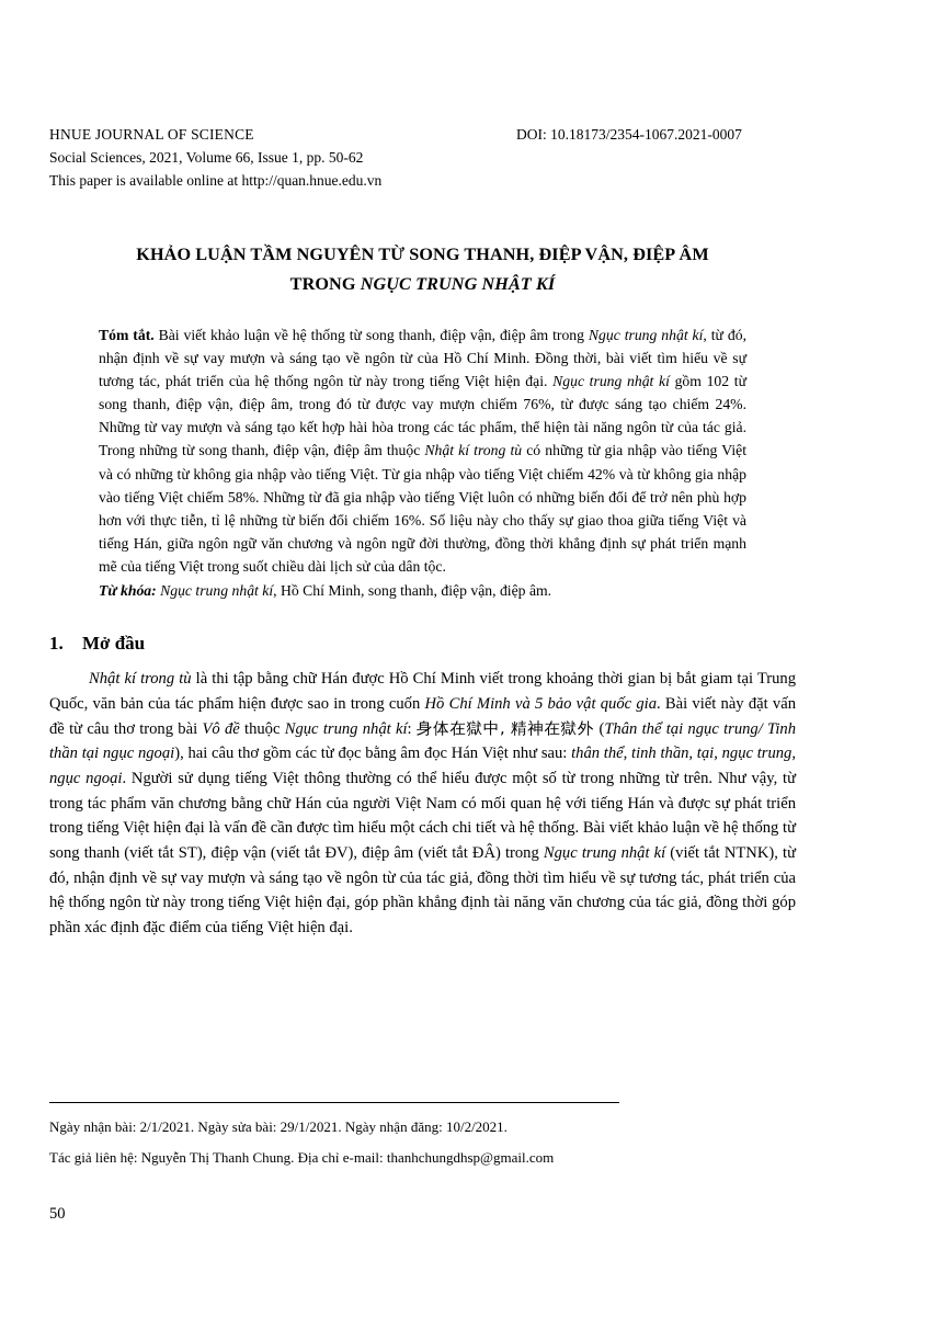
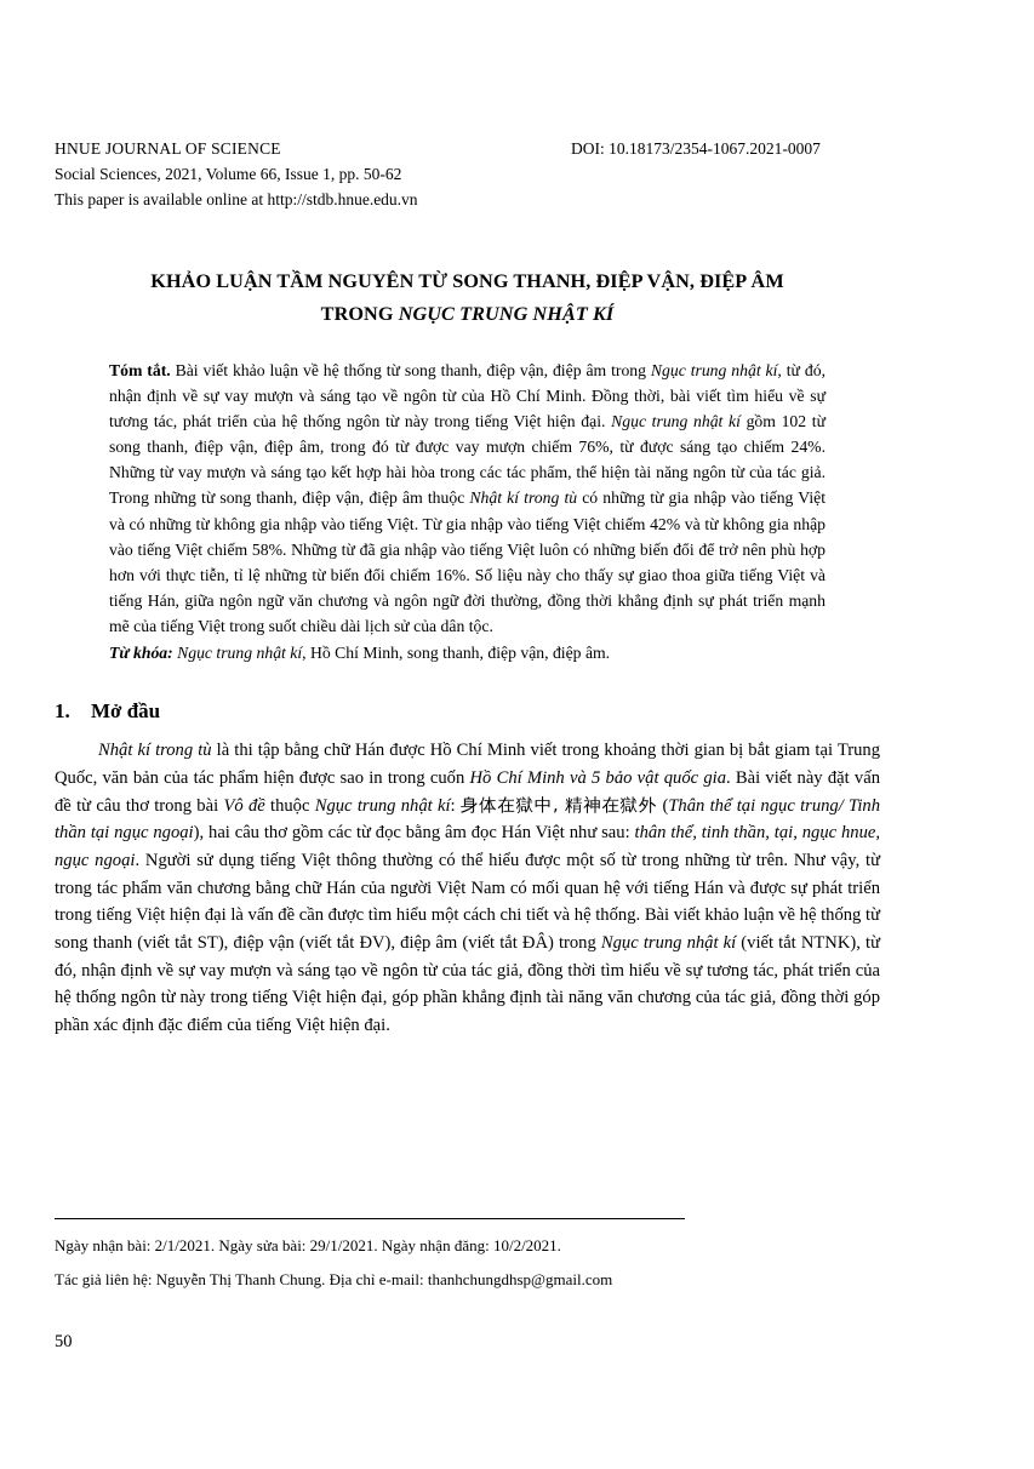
  HNUE JOURNAL OF SCIENCE
  DOI: 10.18173/2354-1067.2021-0007
  Social Sciences, 2021, Volume 66, Issue 1, pp. 50-62
- This paper is available online at http://quan.hnue.edu.vn
+ This paper is available online at http://stdb.hnue.edu.vn
  KHẢO LUẬN TẦM NGUYÊN TỪ SONG THANH, ĐIỆP VẬN, ĐIỆP ÂM
  TRONG NGỤC TRUNG NHẬT KÍ
  Tóm tắt. Bài viết khảo luận về hệ thống từ song thanh, điệp vận, điệp âm trong Ngục trung nhật kí, từ đó, nhận định về sự vay mượn và sáng tạo về ngôn từ của Hồ Chí Minh. Đồng thời, bài viết tìm hiểu về sự tương tác, phát triển của hệ thống ngôn từ này trong tiếng Việt hiện đại. Ngục trung nhật kí gồm 102 từ song thanh, điệp vận, điệp âm, trong đó từ được vay mượn chiếm 76%, từ được sáng tạo chiếm 24%. Những từ vay mượn và sáng tạo kết hợp hài hòa trong các tác phẩm, thể hiện tài năng ngôn từ của tác giả. Trong những từ song thanh, điệp vận, điệp âm thuộc Nhật kí trong tù có những từ gia nhập vào tiếng Việt và có những từ không gia nhập vào tiếng Việt. Từ gia nhập vào tiếng Việt chiếm 42% và từ không gia nhập vào tiếng Việt chiếm 58%. Những từ đã gia nhập vào tiếng Việt luôn có những biến đổi để trở nên phù hợp hơn với thực tiễn, tỉ lệ những từ biến đổi chiếm 16%. Số liệu này cho thấy sự giao thoa giữa tiếng Việt và tiếng Hán, giữa ngôn ngữ văn chương và ngôn ngữ đời thường, đồng thời khẳng định sự phát triển mạnh mẽ của tiếng Việt trong suốt chiều dài lịch sử của dân tộc.
  Từ khóa: Ngục trung nhật kí, Hồ Chí Minh, song thanh, điệp vận, điệp âm.
  1. Mở đầu
- Nhật kí trong tù là thi tập bằng chữ Hán được Hồ Chí Minh viết trong khoảng thời gian bị bắt giam tại Trung Quốc, văn bản của tác phẩm hiện được sao in trong cuốn Hồ Chí Minh và 5 bảo vật quốc gia. Bài viết này đặt vấn đề từ câu thơ trong bài Vô đề thuộc Ngục trung nhật kí: 身体在獄中, 精神在獄外 (Thân thể tại ngục trung/ Tinh thần tại ngục ngoại), hai câu thơ gồm các từ đọc bằng âm đọc Hán Việt như sau: thân thể, tinh thần, tại, ngục trung, ngục ngoại. Người sử dụng tiếng Việt thông thường có thể hiểu được một số từ trong những từ trên. Như vậy, từ trong tác phẩm văn chương bằng chữ Hán của người Việt Nam có mối quan hệ với tiếng Hán và được sự phát triển trong tiếng Việt hiện đại là vấn đề cần được tìm hiểu một cách chi tiết và hệ thống. Bài viết khảo luận về hệ thống từ song thanh (viết tắt ST), điệp vận (viết tắt ĐV), điệp âm (viết tắt ĐÂ) trong Ngục trung nhật kí (viết tắt NTNK), từ đó, nhận định về sự vay mượn và sáng tạo về ngôn từ của tác giả, đồng thời tìm hiểu về sự tương tác, phát triển của hệ thống ngôn từ này trong tiếng Việt hiện đại, góp phần khẳng định tài năng văn chương của tác giả, đồng thời góp phần xác định đặc điểm của tiếng Việt hiện đại.
+ Nhật kí trong tù là thi tập bằng chữ Hán được Hồ Chí Minh viết trong khoảng thời gian bị bắt giam tại Trung Quốc, văn bản của tác phẩm hiện được sao in trong cuốn Hồ Chí Minh và 5 bảo vật quốc gia. Bài viết này đặt vấn đề từ câu thơ trong bài Vô đề thuộc Ngục trung nhật kí: 身体在獄中, 精神在獄外 (Thân thể tại ngục trung/ Tinh thần tại ngục ngoại), hai câu thơ gồm các từ đọc bằng âm đọc Hán Việt như sau: thân thể, tinh thần, tại, ngục hnue, ngục ngoại. Người sử dụng tiếng Việt thông thường có thể hiểu được một số từ trong những từ trên. Như vậy, từ trong tác phẩm văn chương bằng chữ Hán của người Việt Nam có mối quan hệ với tiếng Hán và được sự phát triển trong tiếng Việt hiện đại là vấn đề cần được tìm hiểu một cách chi tiết và hệ thống. Bài viết khảo luận về hệ thống từ song thanh (viết tắt ST), điệp vận (viết tắt ĐV), điệp âm (viết tắt ĐÂ) trong Ngục trung nhật kí (viết tắt NTNK), từ đó, nhận định về sự vay mượn và sáng tạo về ngôn từ của tác giả, đồng thời tìm hiểu về sự tương tác, phát triển của hệ thống ngôn từ này trong tiếng Việt hiện đại, góp phần khẳng định tài năng văn chương của tác giả, đồng thời góp phần xác định đặc điểm của tiếng Việt hiện đại.
  Ngày nhận bài: 2/1/2021. Ngày sửa bài: 29/1/2021. Ngày nhận đăng: 10/2/2021.
  Tác giả liên hệ: Nguyễn Thị Thanh Chung. Địa chỉ e-mail: thanhchungdhsp@gmail.com
  50
